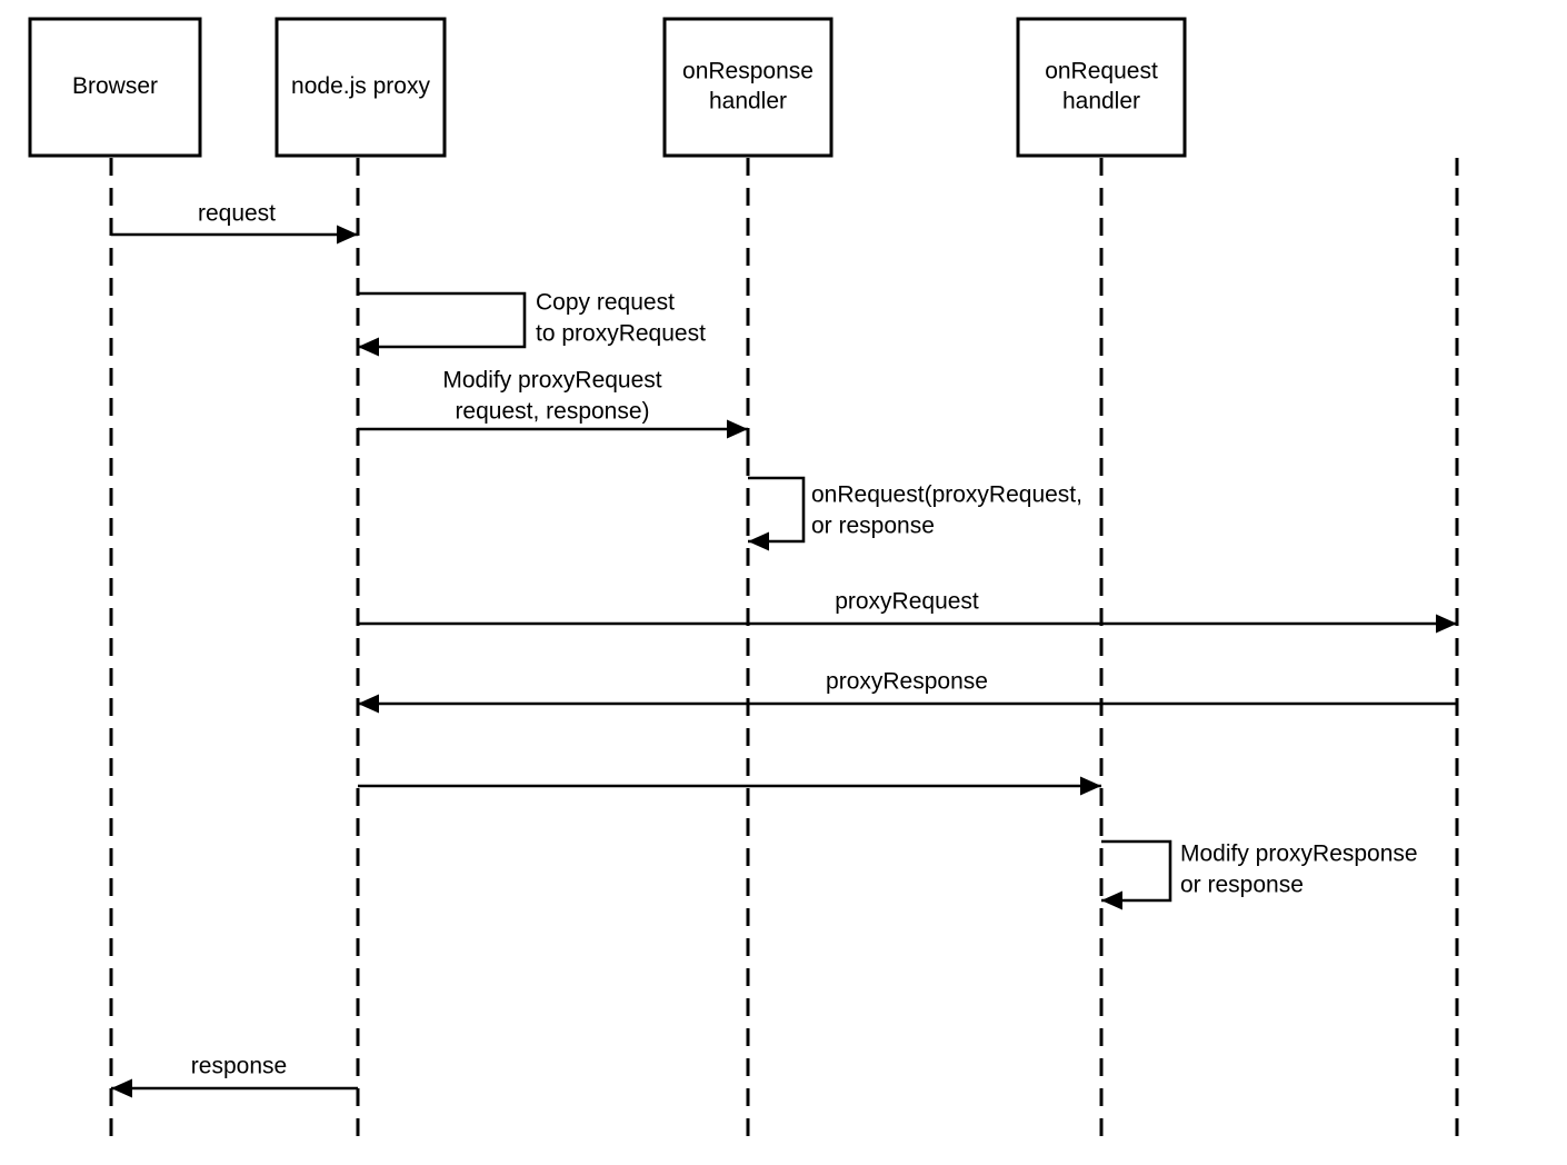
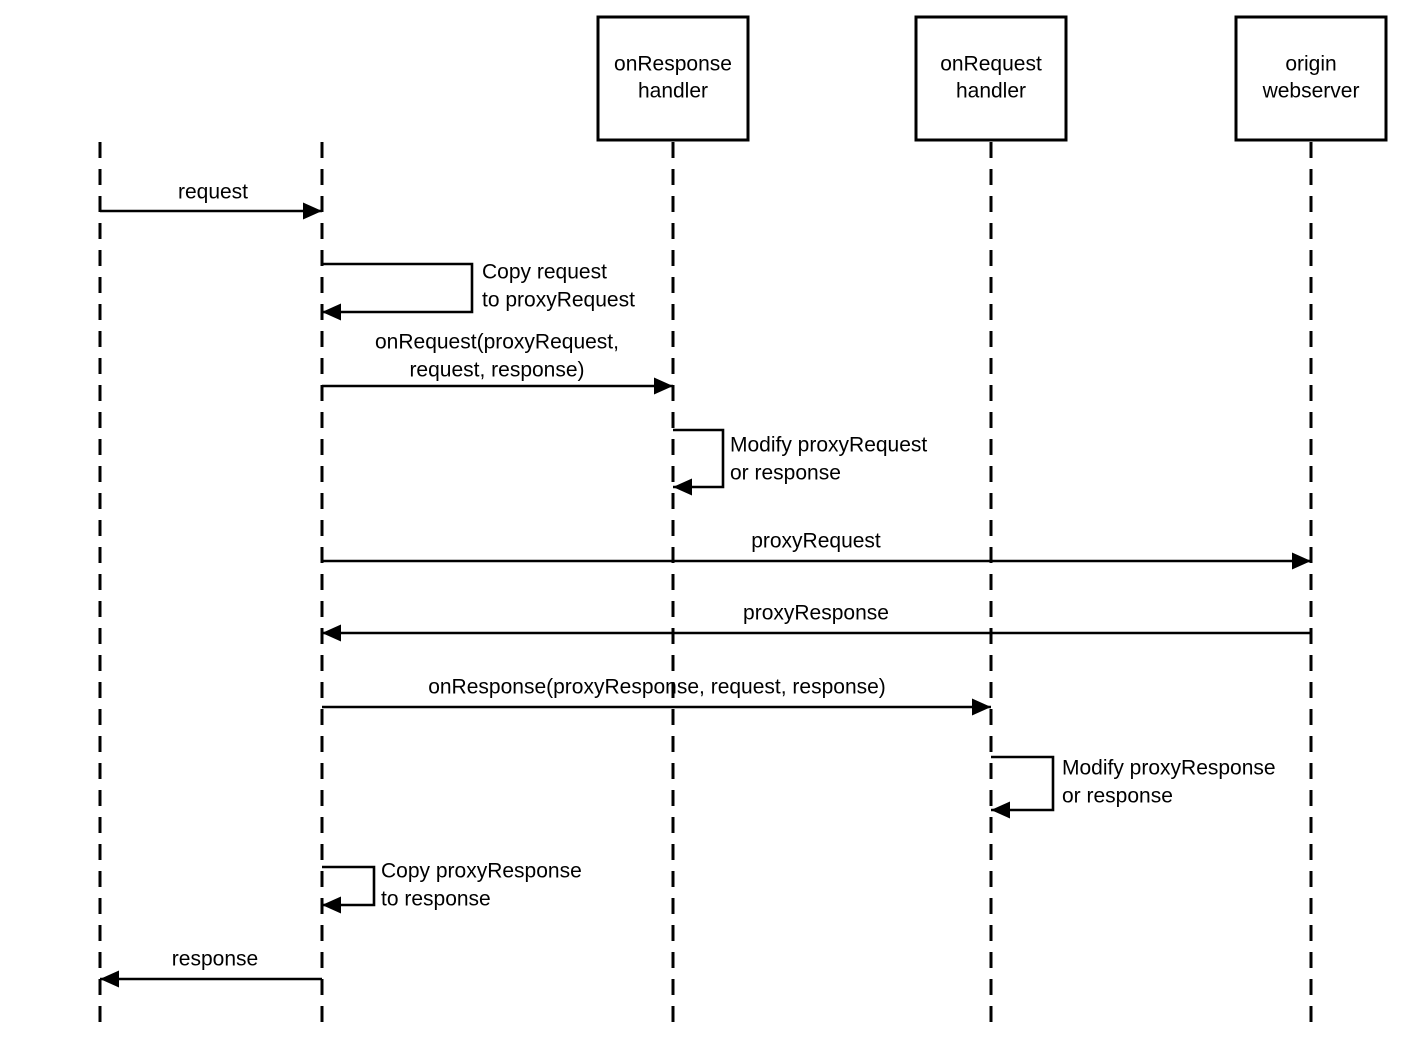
  request
  Copy request
  to proxyRequest
- Modify proxyRequest
+ onRequest(proxyRequest,
  request, response)
- onRequest(proxyRequest,
+ Modify proxyRequest
  or response
  proxyRequest
  proxyResponse
+ onResponse(proxyResponse, request, response)
  Modify proxyResponse
  or response
+ Copy proxyResponse
+ to response
  response
- Browser
- node.js proxy
  onResponse
  handler
  onRequest
  handler
+ origin
+ webserver
